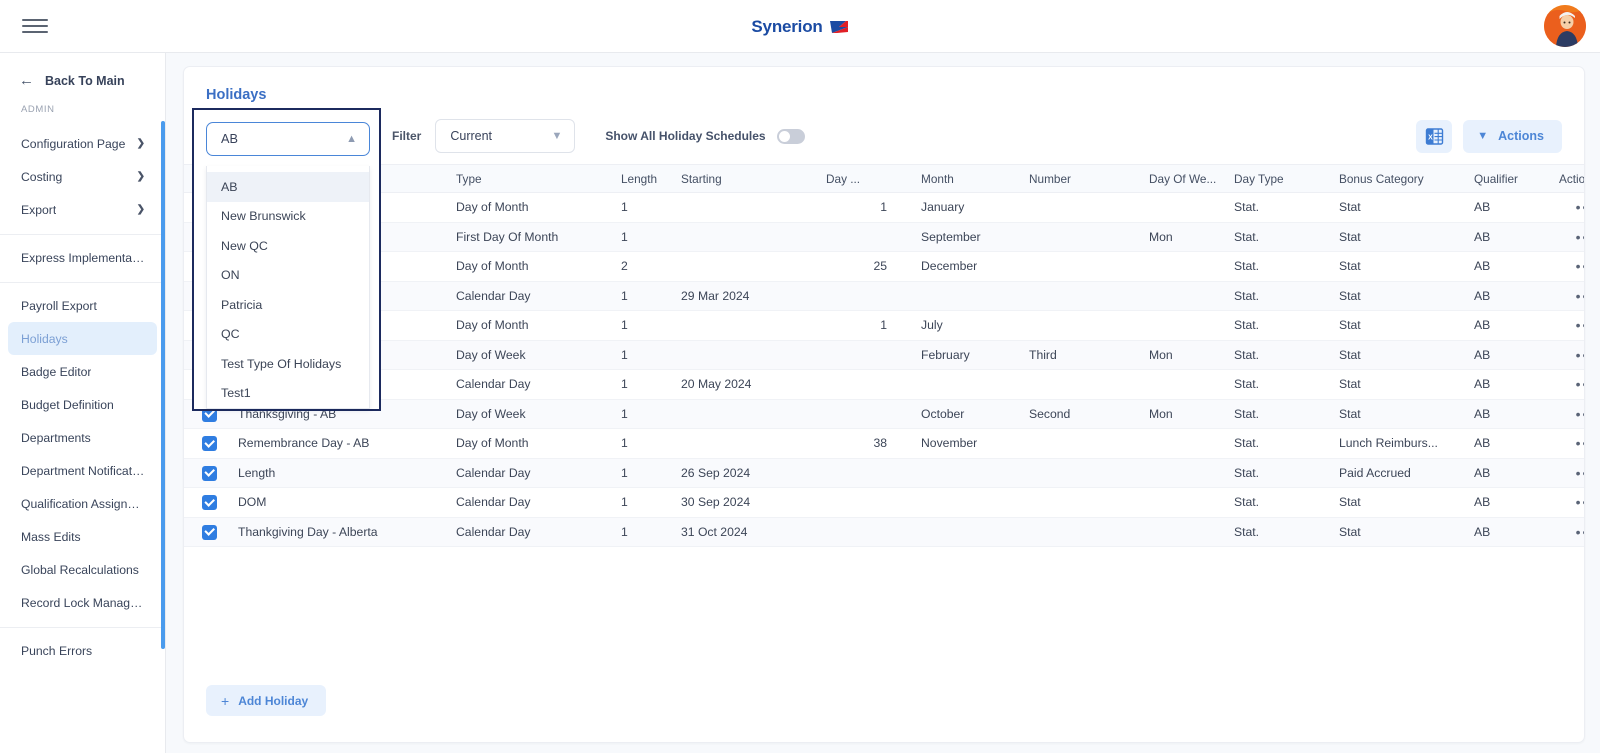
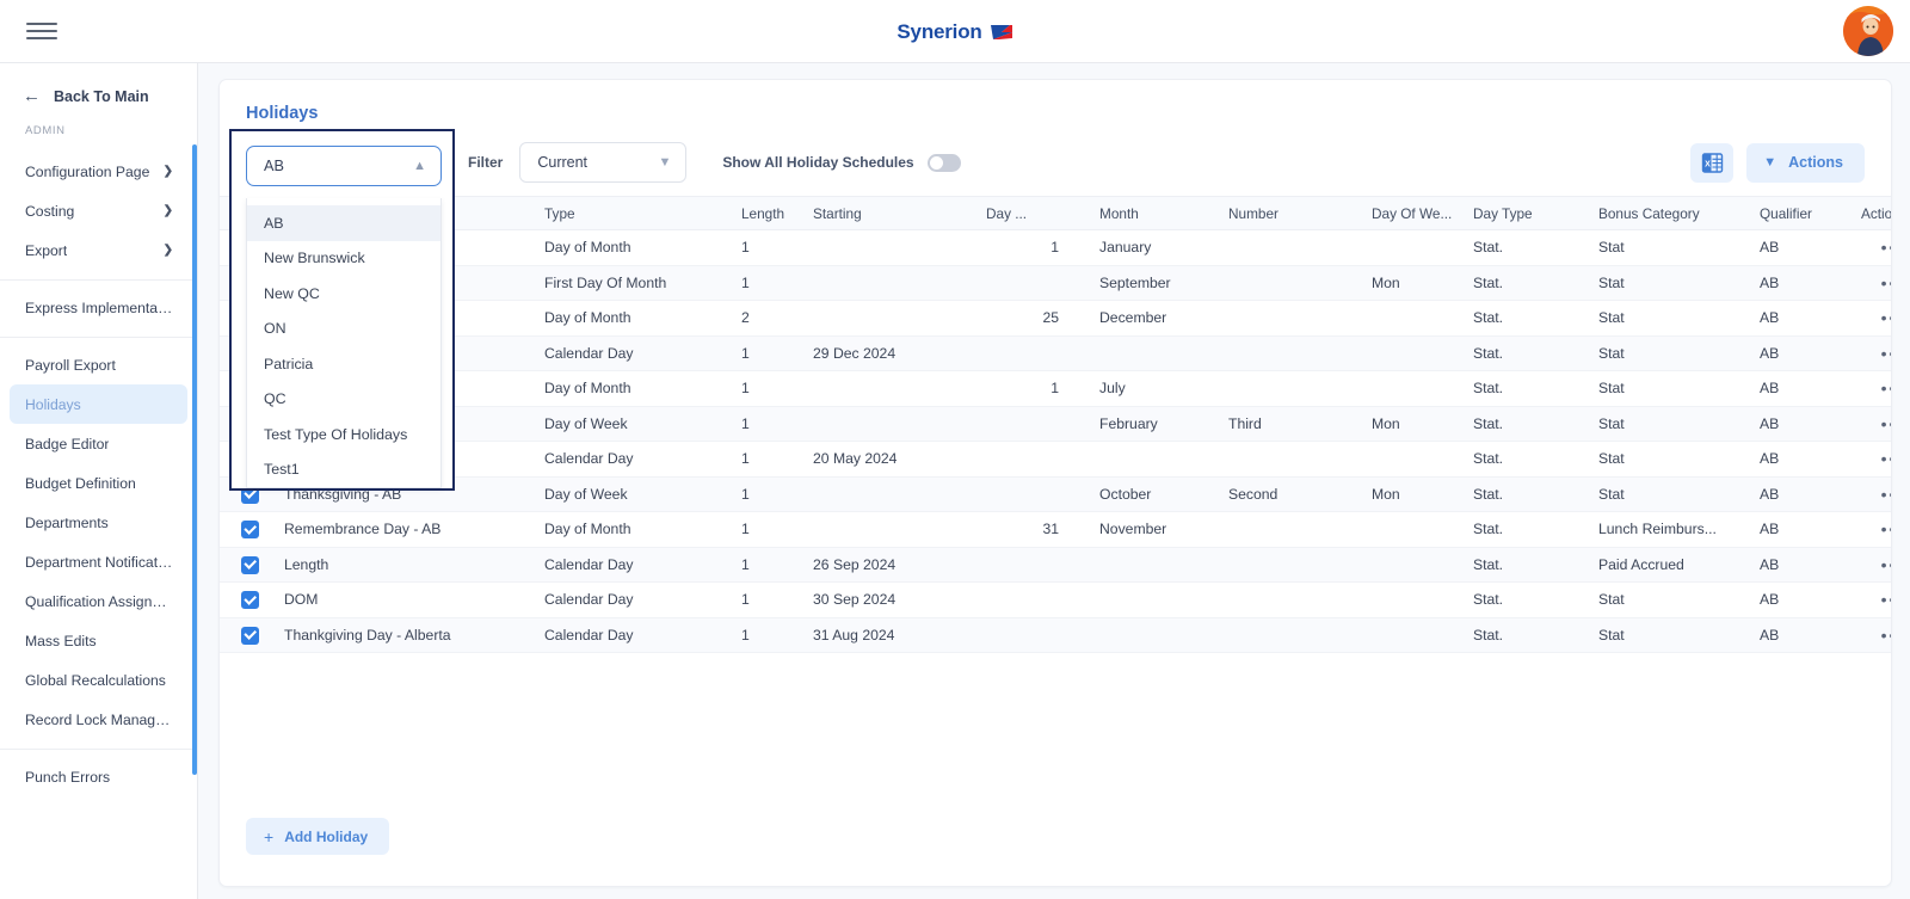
  Synerion
  ←
  Back To Main
  ADMIN
  Configuration Page
  ❯
  Costing
  ❯
  Export
  ❯
  Express Implementatio
  Payroll Export
  Holidays
  Badge Editor
  Budget Definition
  Departments
  Department Notification
  Qualification Assignme
  Mass Edits
  Global Recalculations
  Record Lock Managem
  Punch Errors
  Holidays
  Filter
  Current
  ▼
  Show All Holiday Schedules
  ▼
  Actions
  		Type	Length	Starting	Day ...	Month	Number	Day Of We...	Day Type	Bonus Category	Qualifier	Actio
  		Day of Month	1		1	January			Stat.	Stat	AB	•
  		First Day Of Month	1			September		Mon	Stat.	Stat	AB	•
  		Day of Month	2		25	December			Stat.	Stat	AB	•
- 		Calendar Day	1	29 Mar 2024					Stat.	Stat	AB	•
+ 		Calendar Day	1	29 Dec 2024					Stat.	Stat	AB	•
  		Day of Month	1		1	July			Stat.	Stat	AB	•
  		Day of Week	1			February	Third	Mon	Stat.	Stat	AB	•
  		Calendar Day	1	20 May 2024					Stat.	Stat	AB	•
  	Thanksgiving - AB	Day of Week	1			October	Second	Mon	Stat.	Stat	AB	•
- 	Remembrance Day - AB	Day of Month	1		38	November			Stat.	Lunch Reimburs...	AB	•
+ 	Remembrance Day - AB	Day of Month	1		31	November			Stat.	Lunch Reimburs...	AB	•
  	Length	Calendar Day	1	26 Sep 2024					Stat.	Paid Accrued	AB	•
  	DOM	Calendar Day	1	30 Sep 2024					Stat.	Stat	AB	•
- 	Thankgiving Day - Alberta	Calendar Day	1	31 Oct 2024					Stat.	Stat	AB	•
+ 	Thankgiving Day - Alberta	Calendar Day	1	31 Aug 2024					Stat.	Stat	AB	•
  +
  Add Holiday
  AB
  ▲
  AB
  New Brunswick
  New QC
  ON
  Patricia
  QC
  Test Type Of Holidays
  Test1
